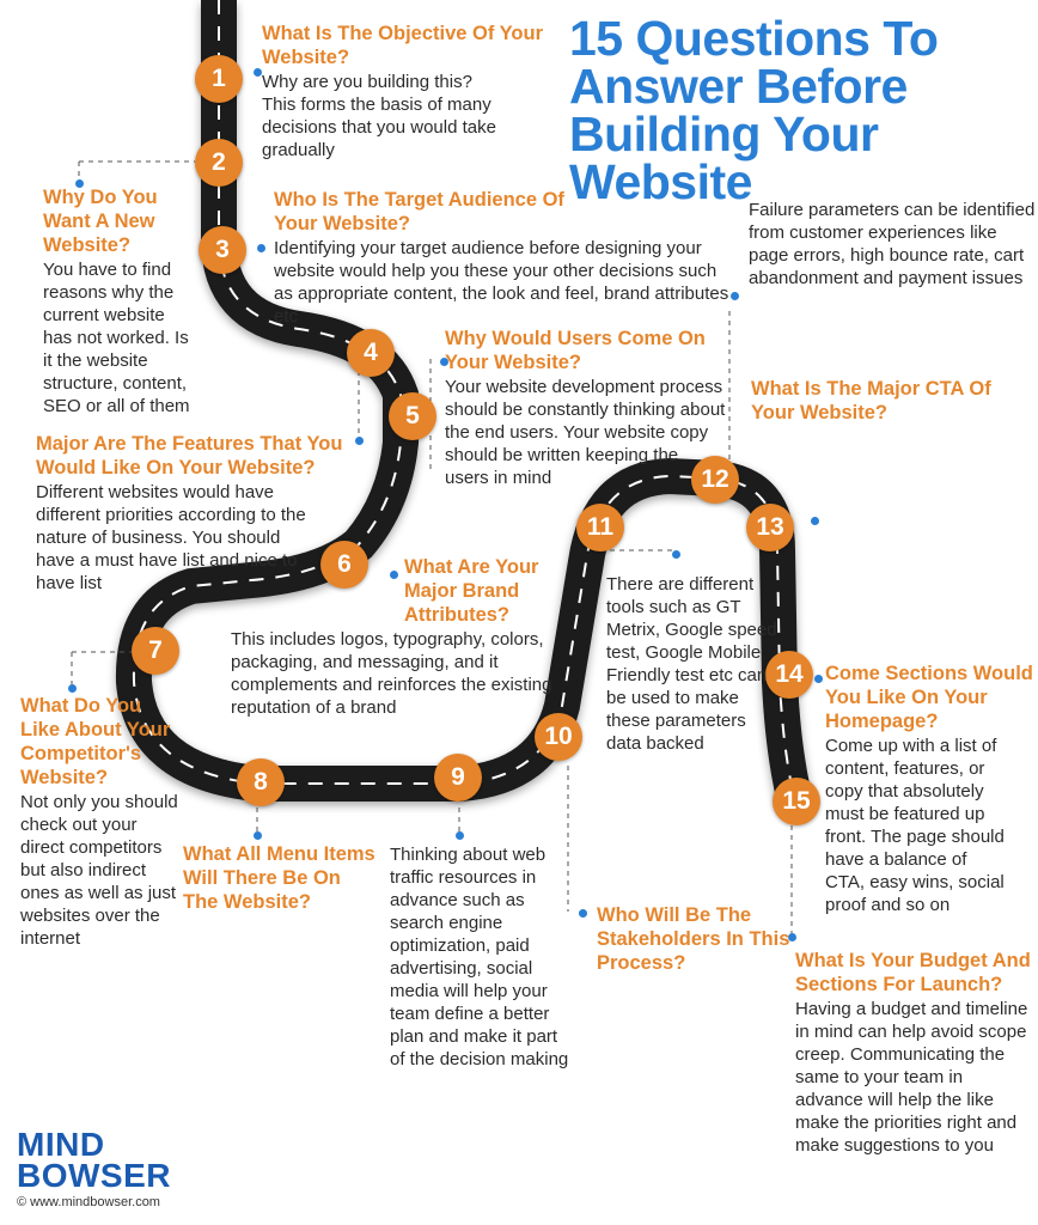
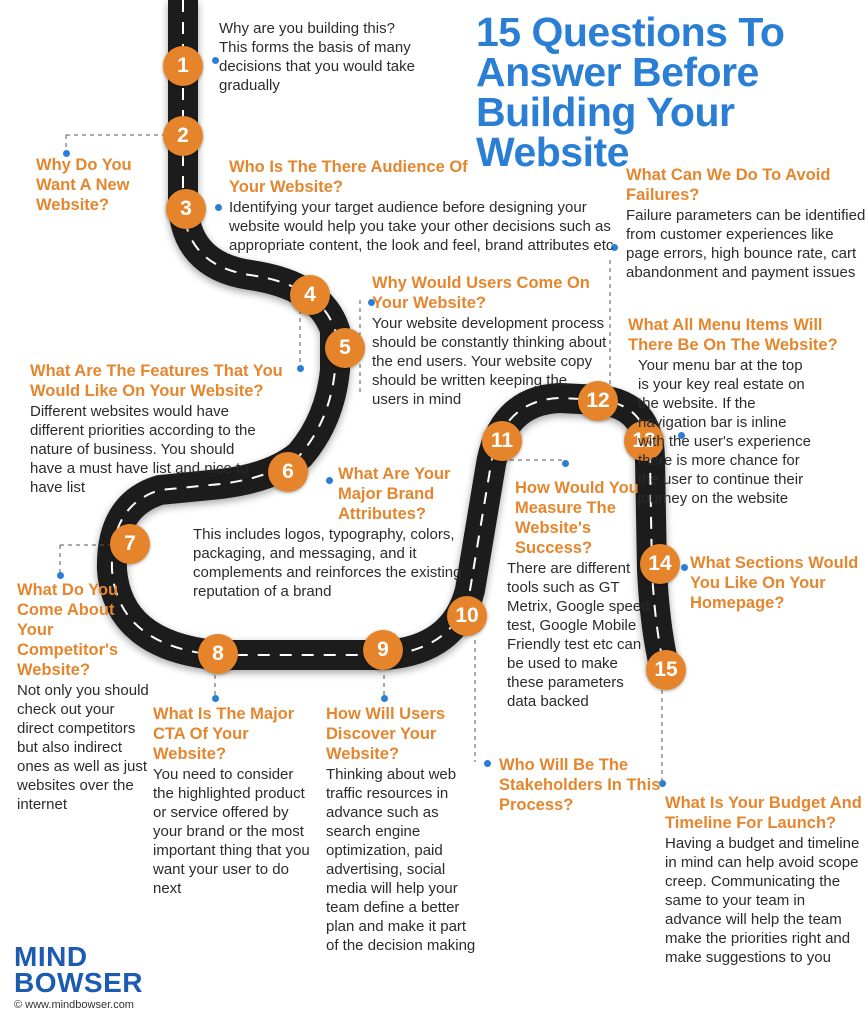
  15 Questions To Answer Before Building Your Website
  1
  2
  3
  4
  5
  6
  7
  8
  9
  10
  11
  12
  13
  14
  15
- What Is The Objective Of Your Website?
  Why are you building this? This forms the basis of many decisions that you would take gradually
  Why Do You Want A New Website?
- You have to find reasons why the current website has not worked. Is it the website structure, content, SEO or all of them
- Who Is The Target Audience Of Your Website?
+ Who Is The There Audience Of Your Website?
- Identifying your target audience before designing your website would help you these your other decisions such as appropriate content, the look and feel, brand attributes etc
+ Identifying your target audience before designing your website would help you take your other decisions such as appropriate content, the look and feel, brand attributes etc
- Major Are The Features That You Would Like On Your Website?
+ What Are The Features That You Would Like On Your Website?
  Different websites would have different priorities according to the nature of business. You should have a must have list and nice to have list
  Why Would Users Come On Your Website?
  Your website development process should be constantly thinking about the end users. Your website copy should be written keeping the users in mind
  What Are Your Major Brand Attributes?
  This includes logos, typography, colors, packaging, and messaging, and it complements and reinforces the existing reputation of a brand
- What Do You Like About Your Competitor's Website?
+ What Do You Come About Your Competitor's Website?
  Not only you should check out your direct competitors but also indirect ones as well as just websites over the internet
- What All Menu Items Will There Be On The Website?
+ What Is The Major CTA Of Your Website?
+ You need to consider the highlighted product or service offered by your brand or the most important thing that you want your user to do next
+ How Will Users Discover Your Website?
  Thinking about web traffic resources in advance such as search engine optimization, paid advertising, social media will help your team define a better plan and make it part of the decision making
  Who Will Be The Stakeholders In This Process?
+ How Would You Measure The Website's Success?
  There are different tools such as GT Metrix, Google speed test, Google Mobile Friendly test etc can be used to make these parameters data backed
+ What Can We Do To Avoid Failures?
  Failure parameters can be identified from customer experiences like page errors, high bounce rate, cart abandonment and payment issues
- What Is The Major CTA Of Your Website?
+ What All Menu Items Will There Be On The Website?
+ Your menu bar at the top is your key real estate on the website. If the navigation bar is inline with the user's experience there is more chance for the user to continue their journey on the website
- Come Sections Would You Like On Your Homepage?
+ What Sections Would You Like On Your Homepage?
- Come up with a list of content, features, or copy that absolutely must be featured up front. The page should have a balance of CTA, easy wins, social proof and so on
- What Is Your Budget And Sections For Launch?
+ What Is Your Budget And Timeline For Launch?
- Having a budget and timeline in mind can help avoid scope creep. Communicating the same to your team in advance will help the like make the priorities right and make suggestions to you
+ Having a budget and timeline in mind can help avoid scope creep. Communicating the same to your team in advance will help the team make the priorities right and make suggestions to you
  MIND
  BOWSER
  © www.mindbowser.com
